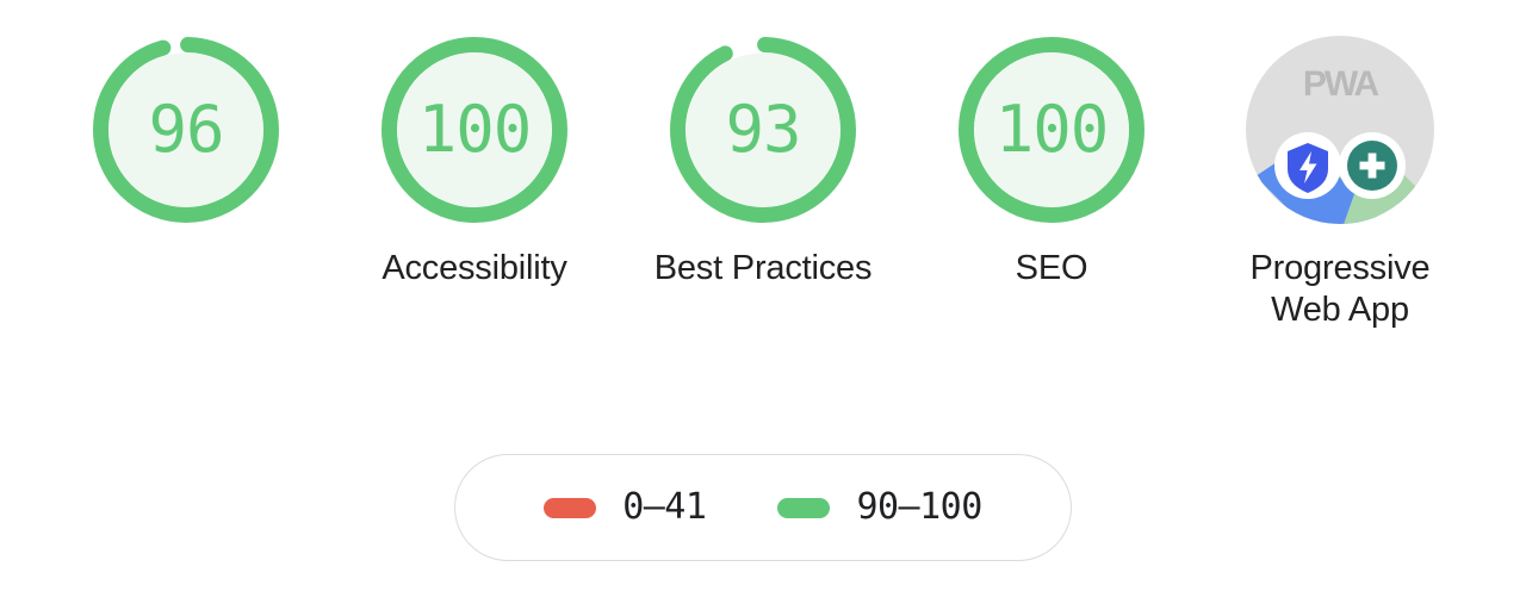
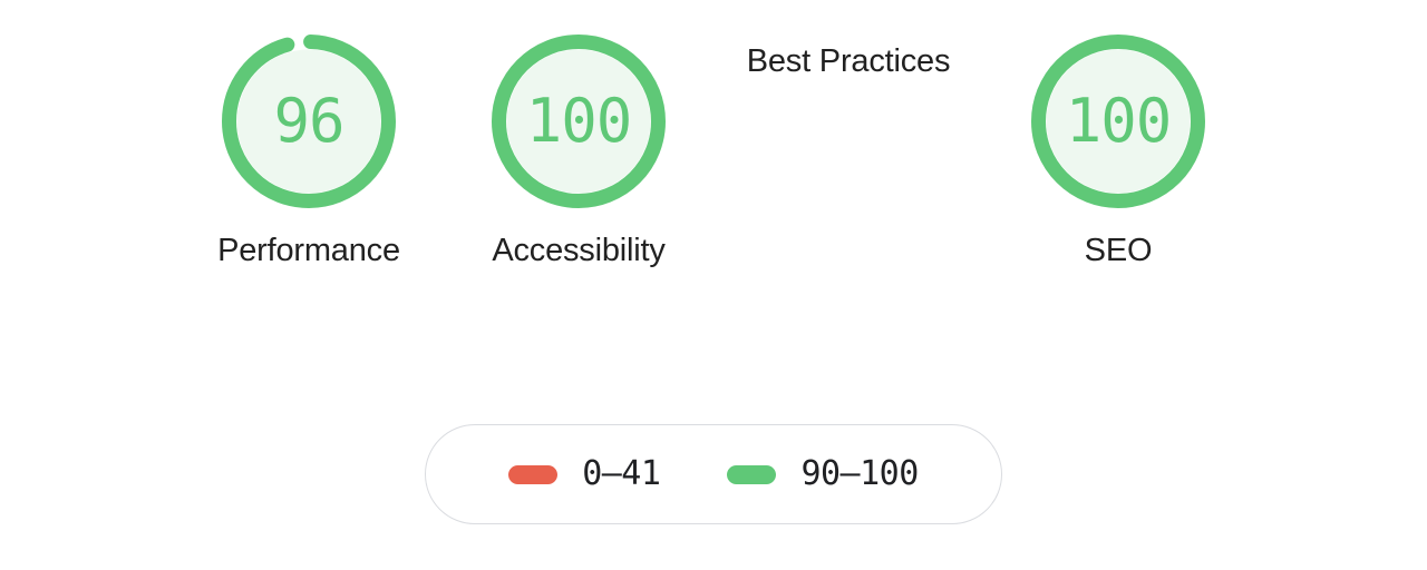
  96
+ Performance
  100
  Accessibility
- 93
  Best Practices
  100
  SEO
- PWA
- Progressive Web App
  0–41
  90–100
